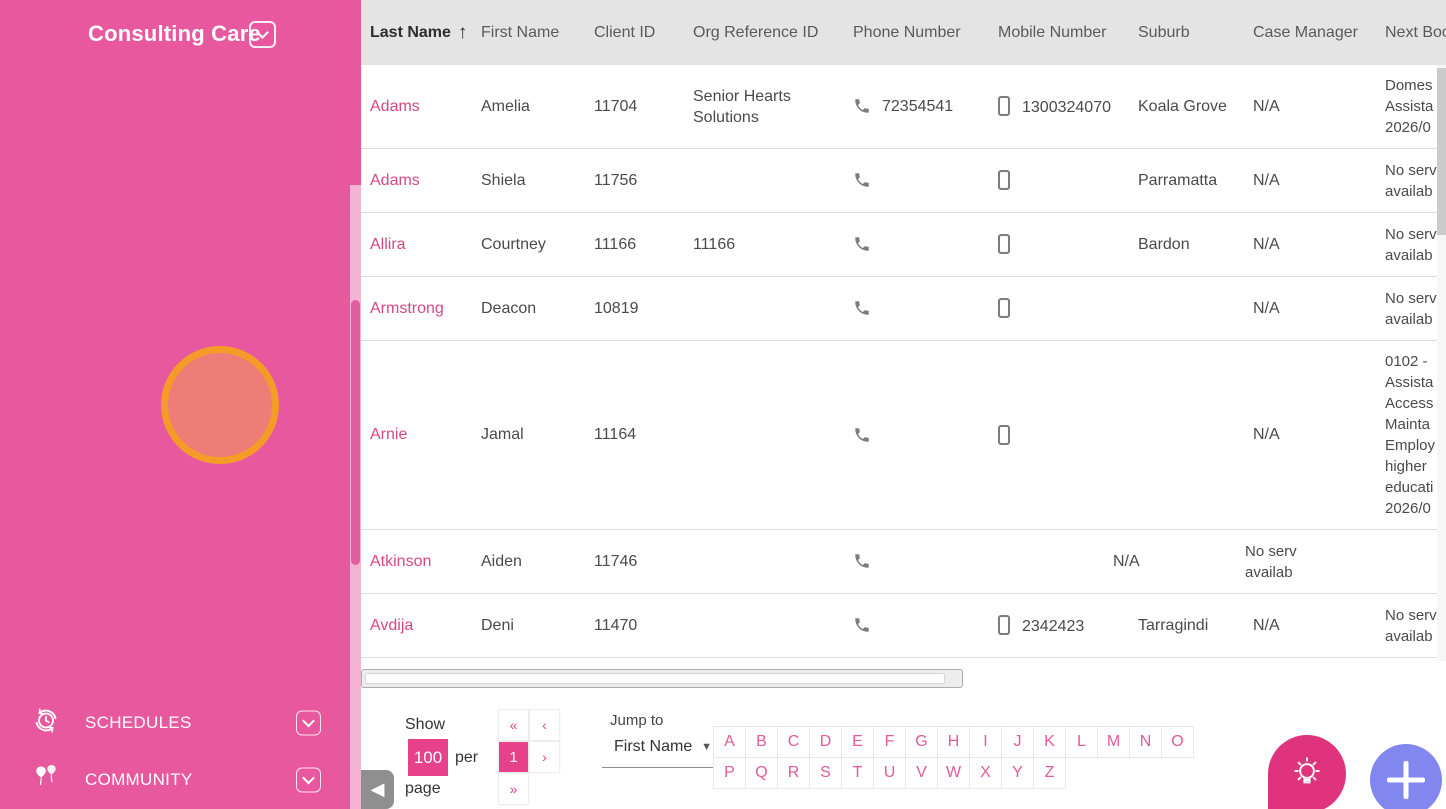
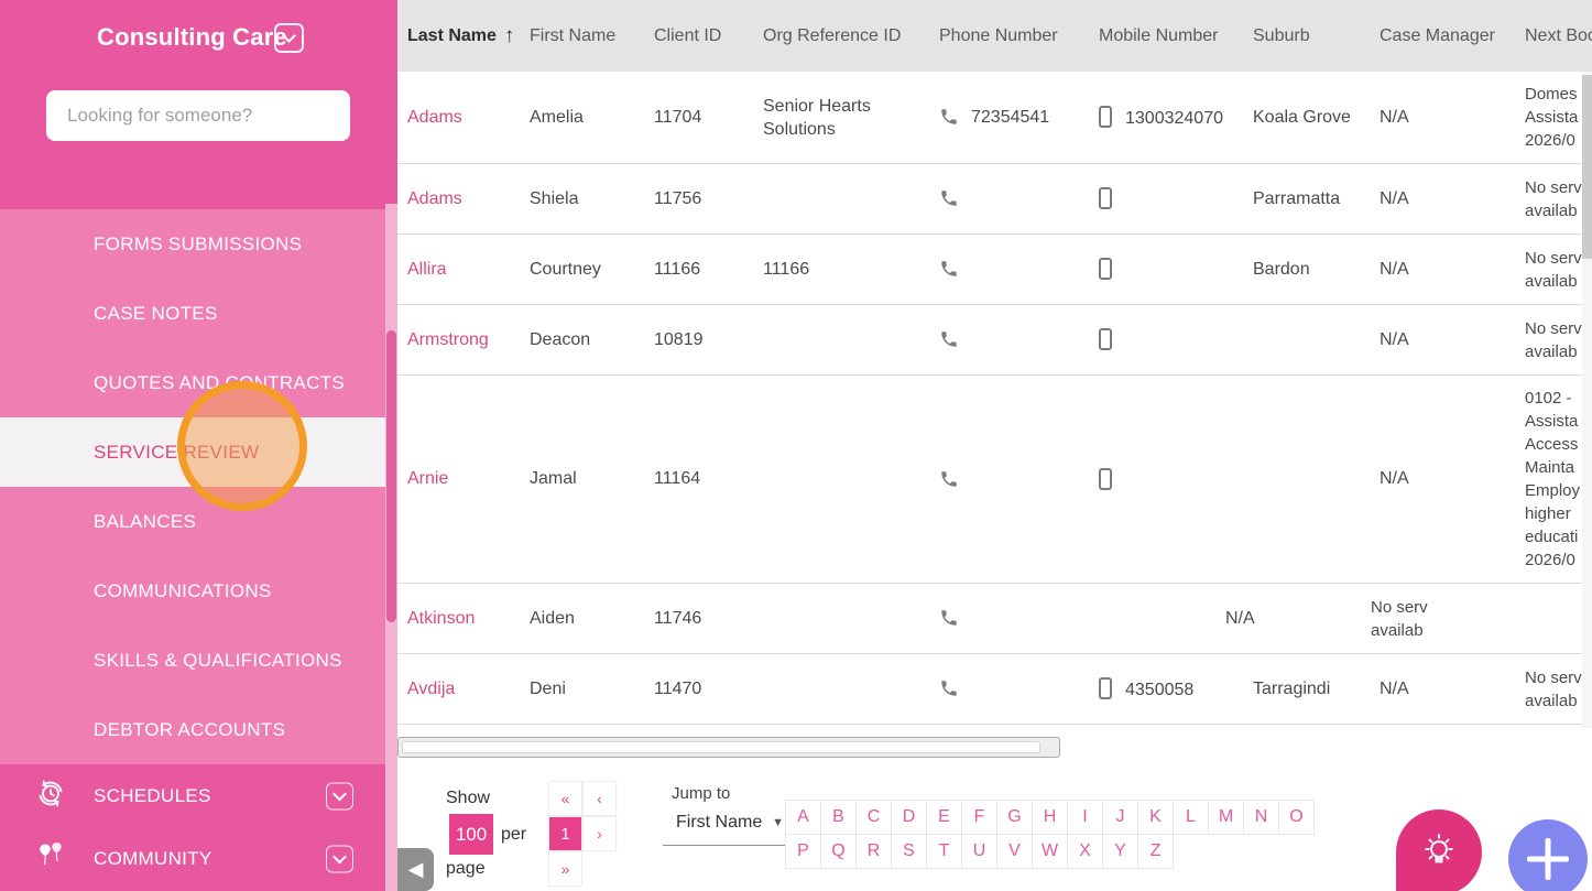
  Consulting Care
+ Looking for someone?
+ FORMS SUBMISSIONS
+ CASE NOTES
+ QUOTES AND CONTRACTS
+ SERVICE REVIEW
+ BALANCES
+ COMMUNICATIONS
+ SKILLS & QUALIFICATIONS
+ DEBTOR ACCOUNTS
  SCHEDULES
  COMMUNITY
  Last Name
  ↑
  First Name
  Client ID
  Org Reference ID
  Phone Number
  Mobile Number
  Suburb
  Case Manager
  Next Bo
  Adams
  Amelia
  11704
  Senior Hearts Solutions
  72354541
  1300324070
  Koala Grove
  N/A
  Domes
  Assista
  2026/0
  Adams
  Shiela
  11756
  Parramatta
  N/A
  No serv
  availab
  Allira
  Courtney
  11166
  11166
  Bardon
  N/A
  No serv
  availab
  Armstrong
  Deacon
  10819
  N/A
  No serv
  availab
  Arnie
  Jamal
  11164
  N/A
  0102 -
  Assista
  Access
  Mainta
  Employ
  higher
  educati
  2026/0
  Atkinson
  Aiden
  11746
  N/A
  No serv
  availab
  Avdija
  Deni
  11470
- 2342423
+ 4350058
  Tarragindi
  N/A
  No serv
  availab
  ◀
  Show
  100
  per
  page
  «
  ‹
  1
  ›
  »
  Jump to
  First Name
  ▼
  A
  B
  C
  D
  E
  F
  G
  H
  I
  J
  K
  L
  M
  N
  O
  P
  Q
  R
  S
  T
  U
  V
  W
  X
  Y
  Z
